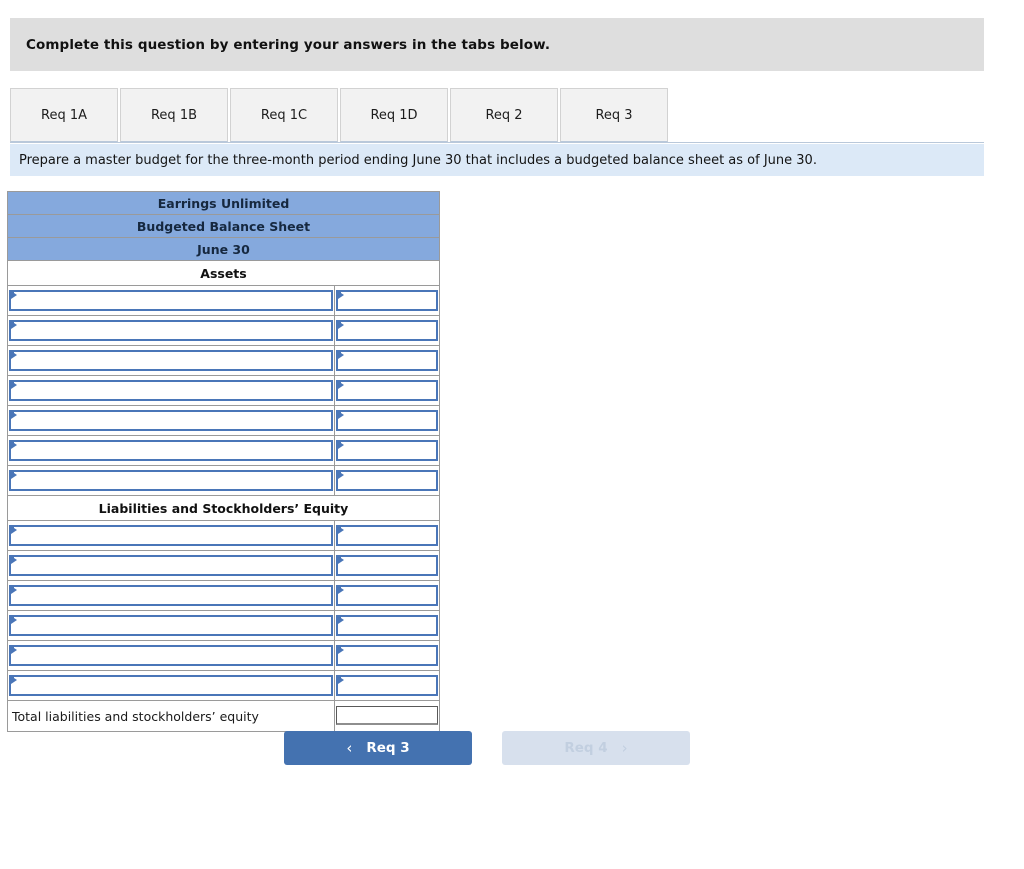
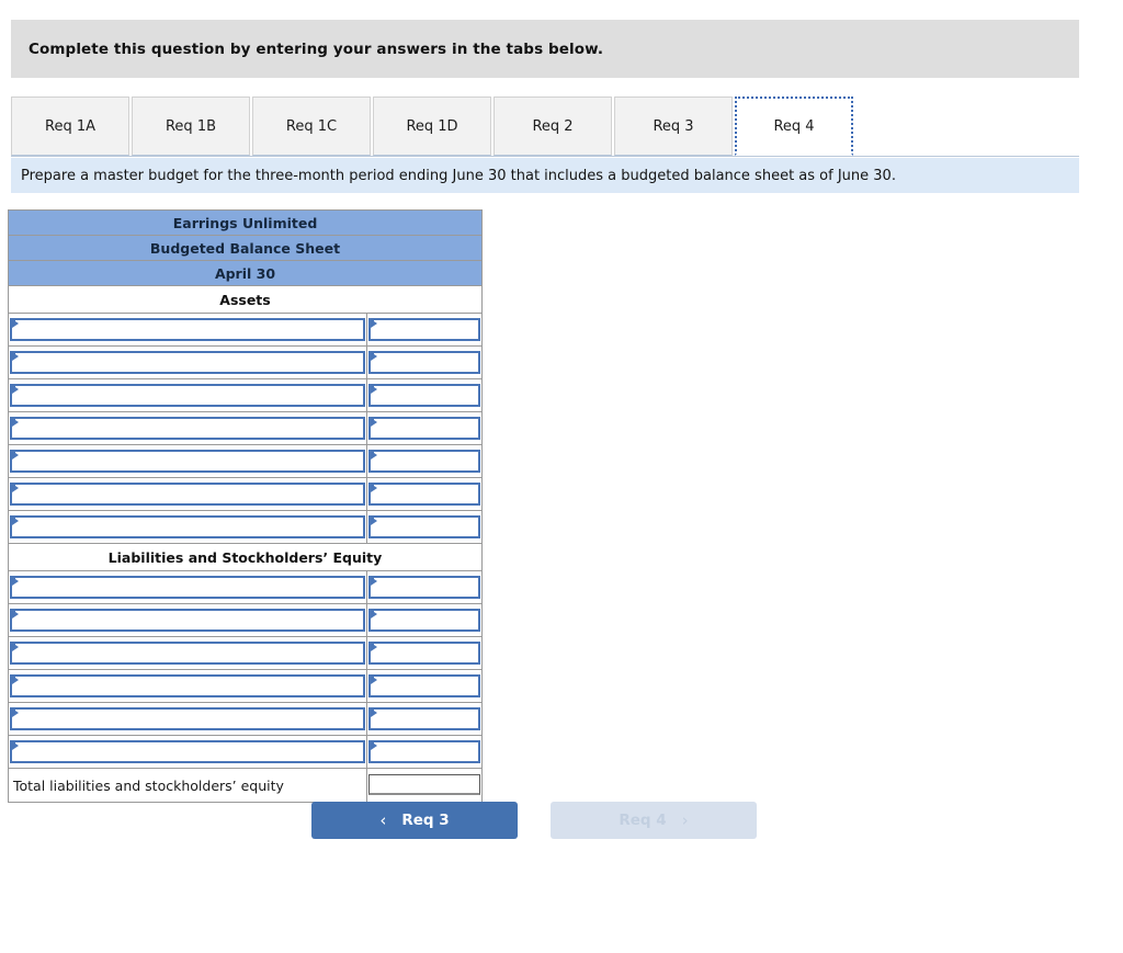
  Complete this question by entering your answers in the tabs below.
  Req 1A
  Req 1B
  Req 1C
  Req 1D
  Req 2
  Req 3
+ Req 4
  Prepare a master budget for the three-month period ending June 30 that includes a budgeted balance sheet as of June 30.
  Earrings Unlimited
  Budgeted Balance Sheet
- June 30
+ April 30
  Assets
  Liabilities and Stockholders’ Equity
  Total liabilities and stockholders’ equity
  ‹
  Req 3
